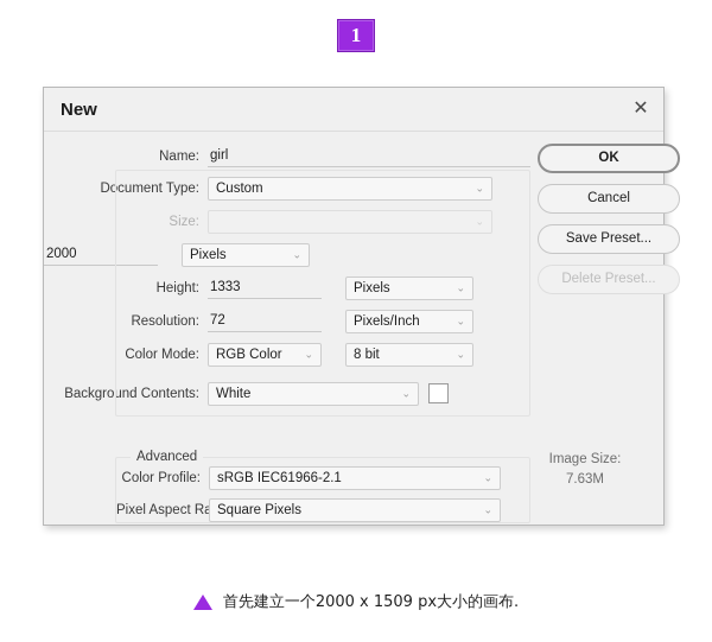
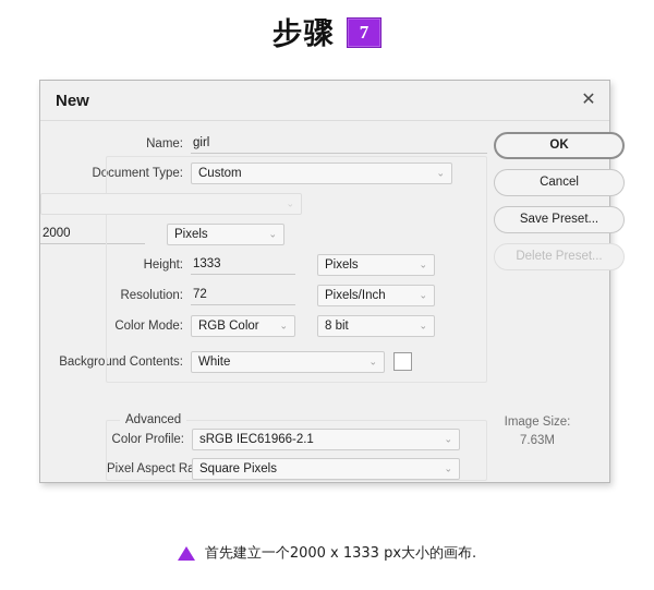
+ 步骤
- 1
+ 7
  New
  ✕
  Name:
  girl
  Document Type:
  Custom
  ⌄
- Size:
  ⌄
  2000
  Pixels
  ⌄
  Height:
  1333
  Pixels
  ⌄
  Resolution:
  72
  Pixels/Inch
  ⌄
  Color Mode:
  RGB Color
  ⌄
  8 bit
  ⌄
  Background Contents:
  White
  ⌄
  Advanced
  Color Profile:
  sRGB IEC61966-2.1
  ⌄
  Pixel Aspect R
  Square Pixels
  ⌄
  OK
  Cancel
  Save Preset...
  Delete Preset...
  Image Size:
  7.63M
- 首先建立一个2000 x 1509 px大小的画布.
+ 首先建立一个2000 x 1333 px大小的画布.
